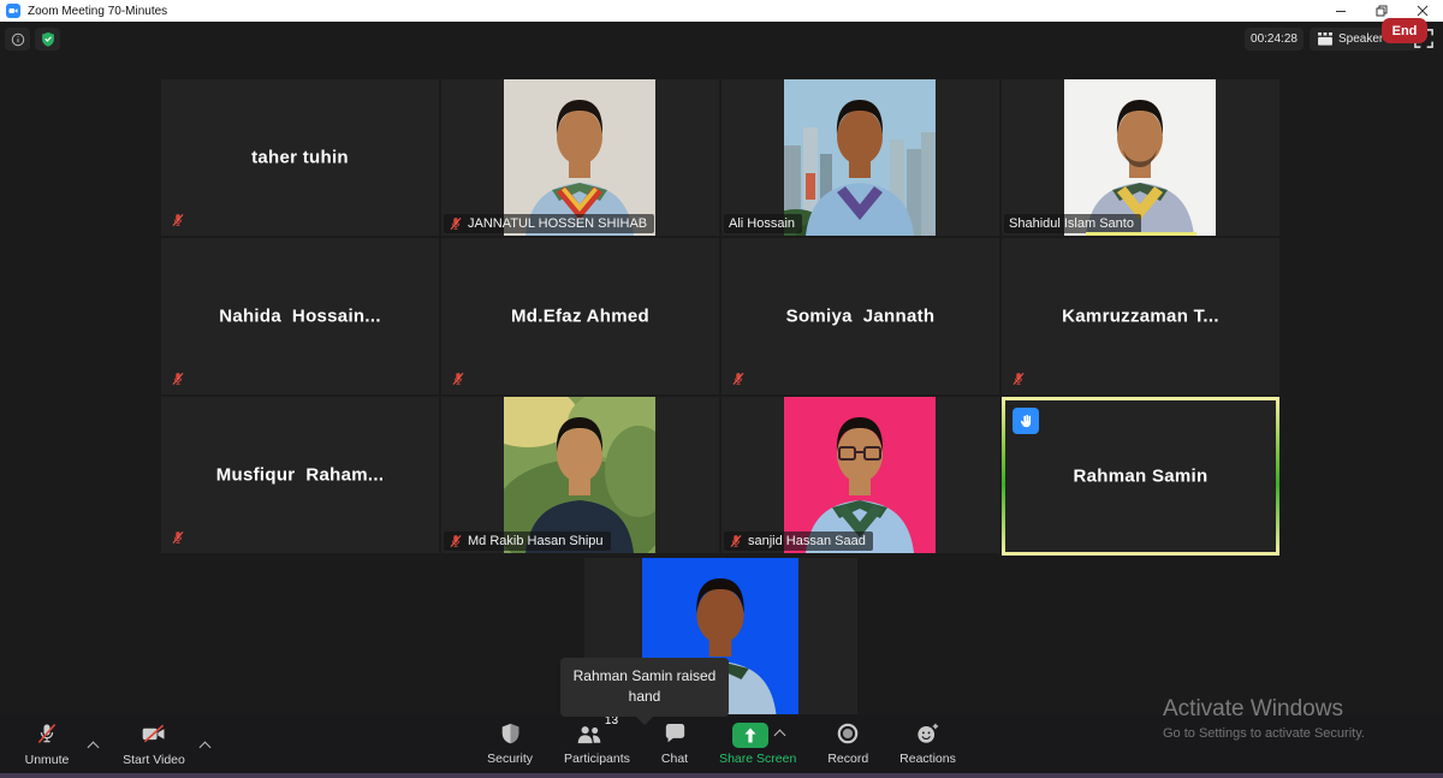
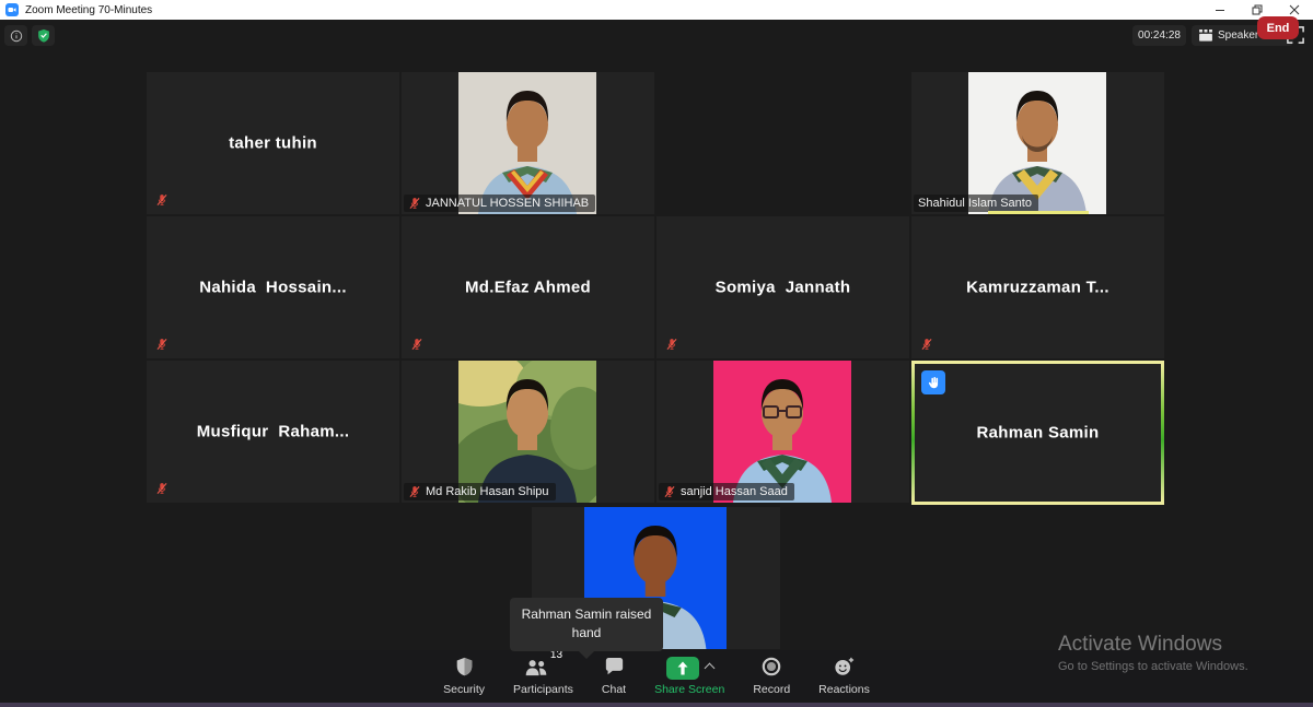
  Zoom Meeting 70-Minutes
  00:24:28
  taher tuhin
  JANNATUL HOSSEN SHIHAB
- Ali Hossain
  Shahidul Islam Santo
  Nahida Hossain...
  Md.Efaz Ahmed
  Somiya Jannath
  Kamruzzaman T...
  Musfiqur Raham...
  Md Rakib Hasan Shipu
  sanjid Hassan Saad
  Rahman Samin
  Rahman Samin raised hand
- Unmute
- Start Video
  Security
  13
  Participants
  Chat
  Share Screen
  Record
  Reactions
  End
  Activate Windows
- Go to Settings to activate Security.
+ Go to Settings to activate Windows.
